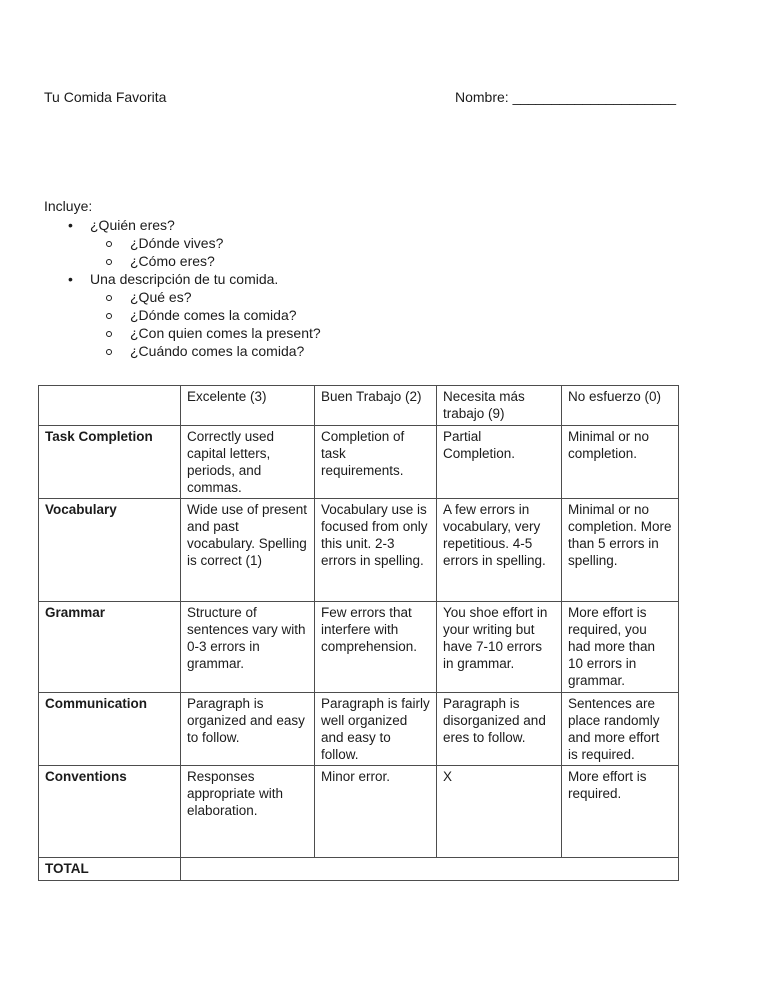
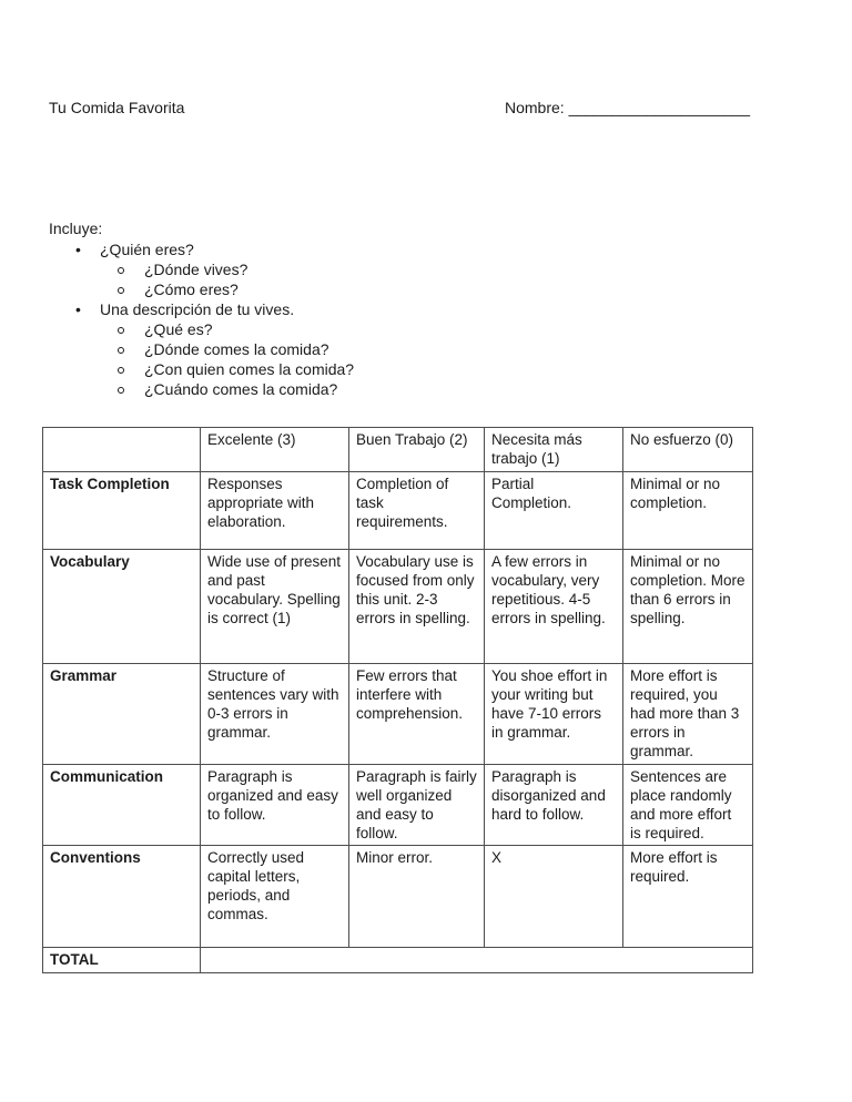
  Tu Comida Favorita
  Nombre: _____________________
  Incluye:
  •
  ¿Quién eres?
  ¿Dónde vives?
  ¿Cómo eres?
  •
- Una descripción de tu comida.
+ Una descripción de tu vives.
  ¿Qué es?
  ¿Dónde comes la comida?
- ¿Con quien comes la present?
+ ¿Con quien comes la comida?
  ¿Cuándo comes la comida?
- 	Excelente (3)	Buen Trabajo (2)	Necesita más trabajo (9)	No esfuerzo (0)
+ 	Excelente (3)	Buen Trabajo (2)	Necesita más trabajo (1)	No esfuerzo (0)
- Task Completion	Correctly used capital letters, periods, and commas.	Completion of task requirements.	Partial Completion.	Minimal or no completion.
+ Task Completion	Responses appropriate with elaboration.	Completion of task requirements.	Partial Completion.	Minimal or no completion.
- Vocabulary	Wide use of present and past vocabulary. Spelling is correct (1)	Vocabulary use is focused from only this unit. 2-3 errors in spelling.	A few errors in vocabulary, very repetitious. 4-5 errors in spelling.	Minimal or no completion. More than 5 errors in spelling.
+ Vocabulary	Wide use of present and past vocabulary. Spelling is correct (1)	Vocabulary use is focused from only this unit. 2-3 errors in spelling.	A few errors in vocabulary, very repetitious. 4-5 errors in spelling.	Minimal or no completion. More than 6 errors in spelling.
- Grammar	Structure of sentences vary with 0-3 errors in grammar.	Few errors that interfere with comprehension.	You shoe effort in your writing but have 7-10 errors in grammar.	More effort is required, you had more than 10 errors in grammar.
+ Grammar	Structure of sentences vary with 0-3 errors in grammar.	Few errors that interfere with comprehension.	You shoe effort in your writing but have 7-10 errors in grammar.	More effort is required, you had more than 3 errors in grammar.
- Communication	Paragraph is organized and easy to follow.	Paragraph is fairly well organized and easy to follow.	Paragraph is disorganized and eres to follow.	Sentences are place randomly and more effort is required.
+ Communication	Paragraph is organized and easy to follow.	Paragraph is fairly well organized and easy to follow.	Paragraph is disorganized and hard to follow.	Sentences are place randomly and more effort is required.
- Conventions	Responses appropriate with elaboration.	Minor error.	X	More effort is required.
+ Conventions	Correctly used capital letters, periods, and commas.	Minor error.	X	More effort is required.
  TOTAL
